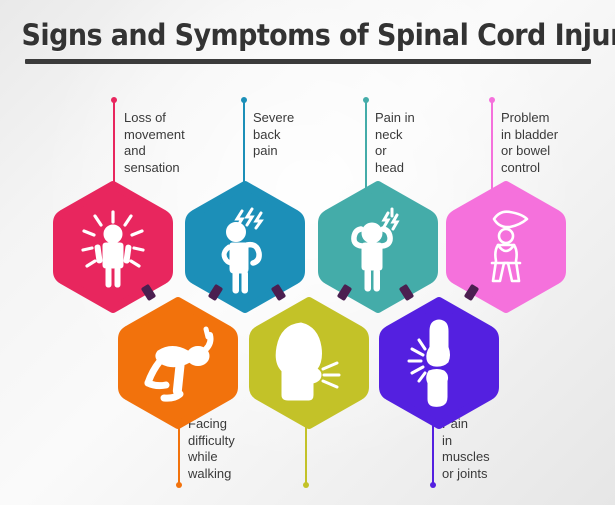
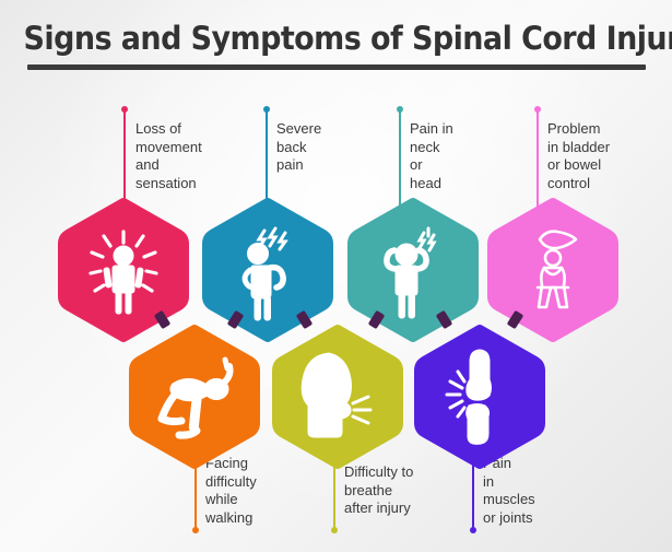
  Signs and Symptoms of Spinal Cord Inju
  Loss of
  movement
  and
  sensation
  Severe
  back
  pain
  Pain in
  neck
  or
  head
  Problem
  in bladder
  or bowel
  control
  Facing
  difficulty
  while
  walking
+ Difficulty to
+ breathe
+ after injury
  ain
  in
  muscles
  or joints
